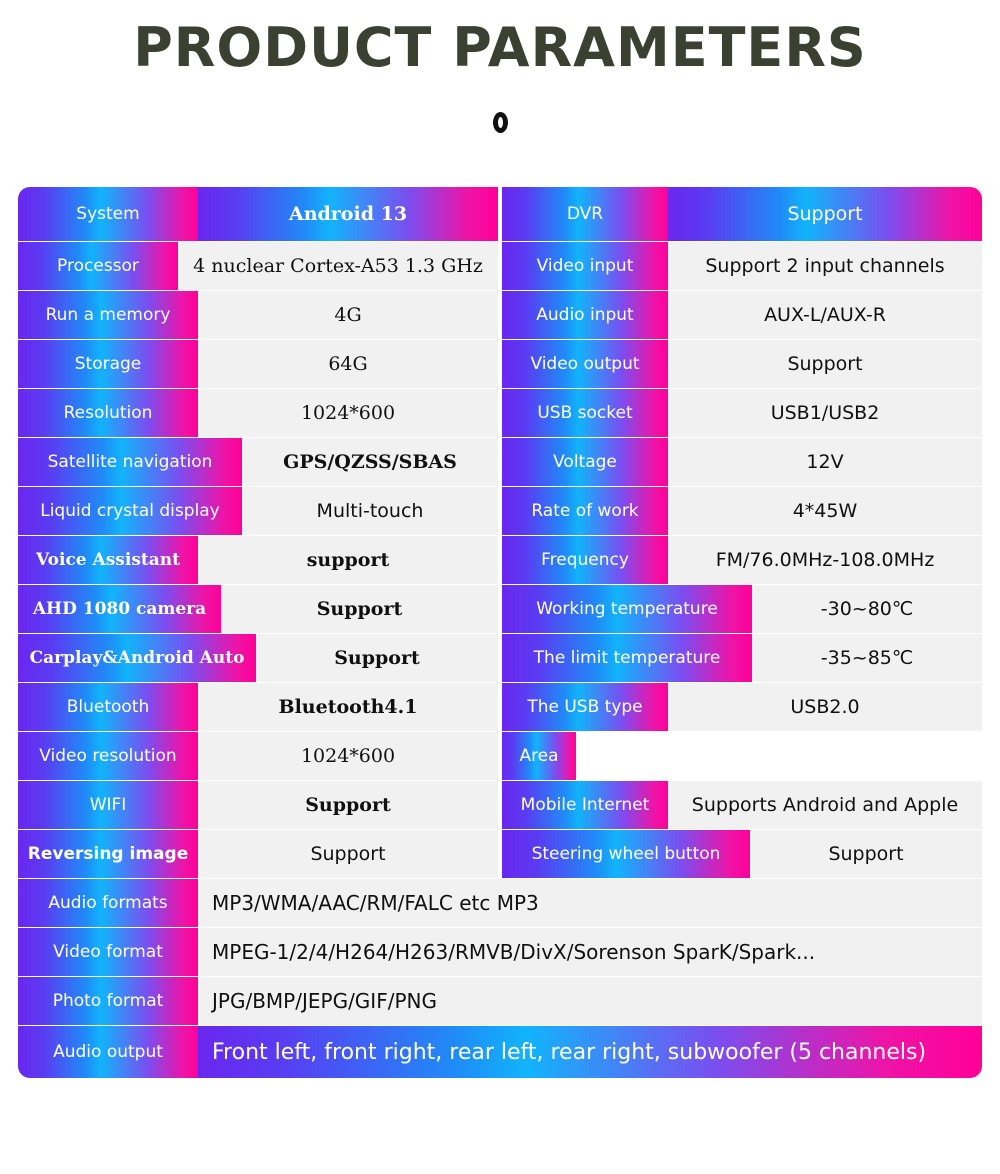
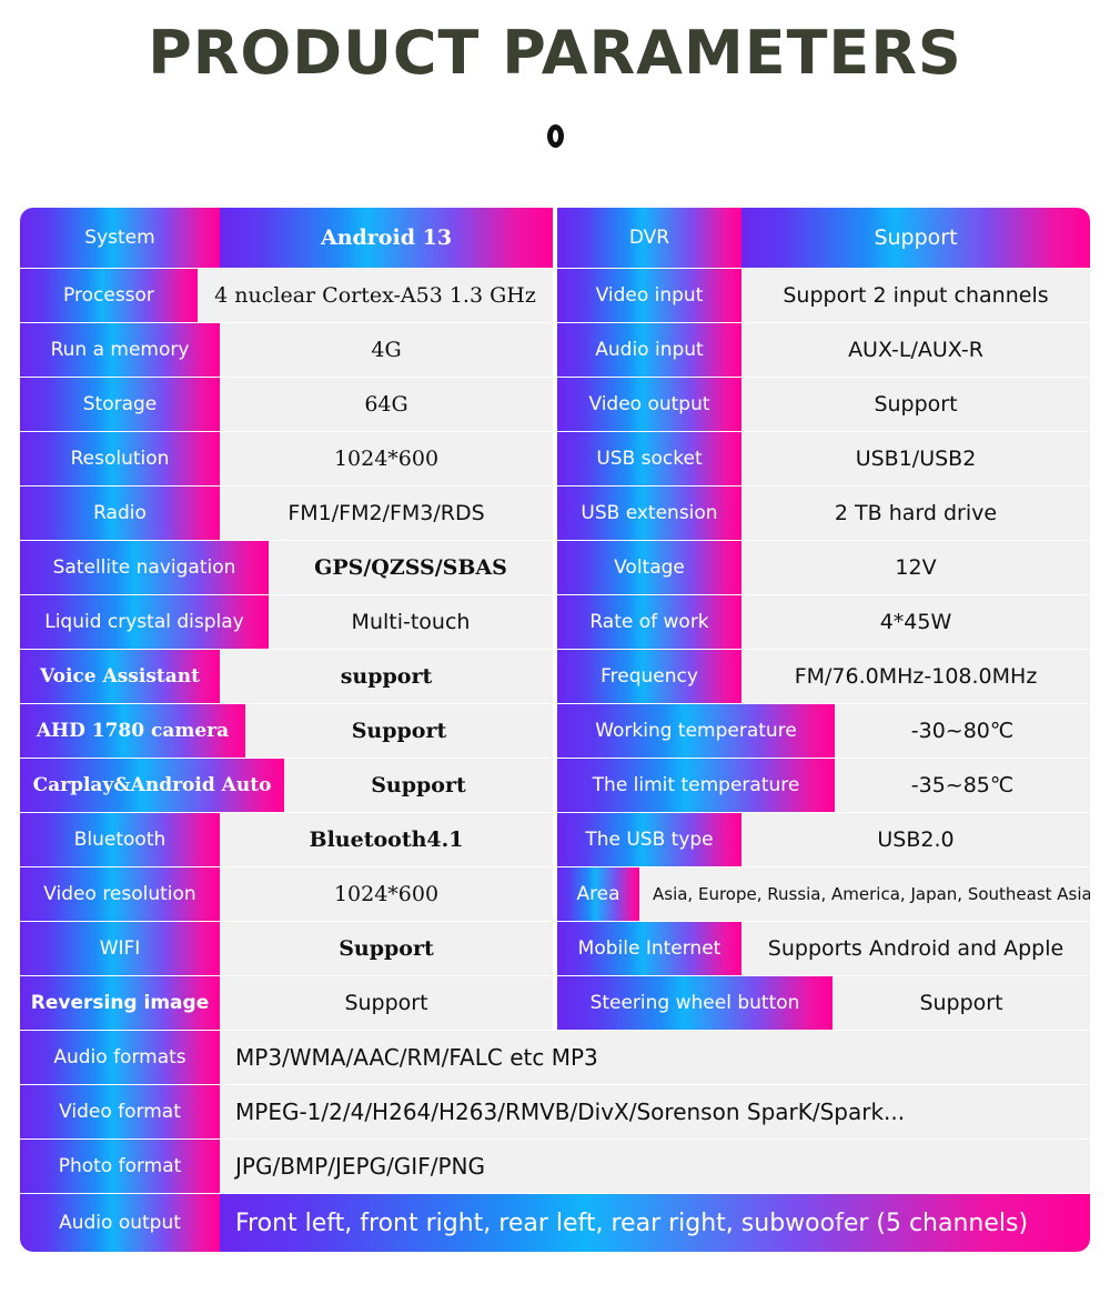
  PRODUCT PARAMETERS
  System
  Android 13
  DVR
  Support
  Processor
  4 nuclear Cortex-A53 1.3 GHz
  Video input
  Support 2 input channels
  Run a memory
  4G
  Audio input
  AUX-L/AUX-R
  Storage
  64G
  Video output
  Support
  Resolution
  1024*600
  USB socket
  USB1/USB2
+ Radio
+ FM1/FM2/FM3/RDS
+ USB extension
+ 2 TB hard drive
  Satellite navigation
  GPS/QZSS/SBAS
  Voltage
  12V
  Liquid crystal display
  Multi-touch
  Rate of work
  4*45W
  Voice Assistant
  support
  Frequency
  FM/76.0MHz-108.0MHz
- AHD 1080 camera
+ AHD 1780 camera
  Support
  Working temperature
  -30~80℃
  Carplay&Android Auto
  Support
  The limit temperature
  -35~85℃
  Bluetooth
  Bluetooth4.1
  The USB type
  USB2.0
  Video resolution
  1024*600
  Area
+ Asia, Europe, Russia, America, Japan, Southeast Asia
  WIFI
  Support
  Mobile Internet
  Supports Android and Apple
  Reversing image
  Support
  Steering wheel button
  Support
  Audio formats
  MP3/WMA/AAC/RM/FALC etc MP3
  Video format
  MPEG-1/2/4/H264/H263/RMVB/DivX/Sorenson SparK/Spark...
  Photo format
  JPG/BMP/JEPG/GIF/PNG
  Audio output
  Front left, front right, rear left, rear right, subwoofer (5 channels)
